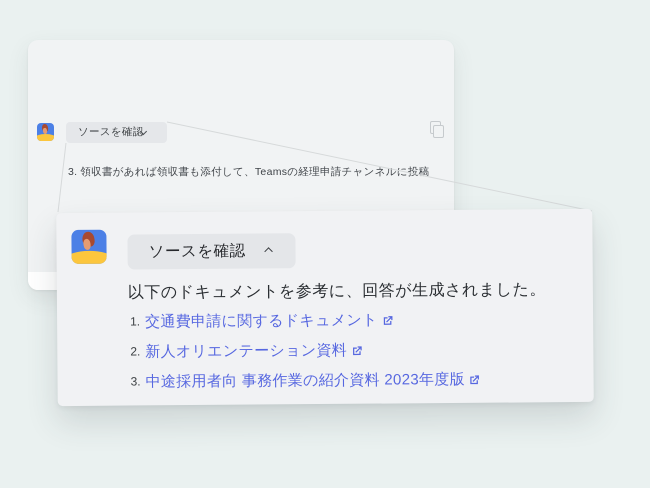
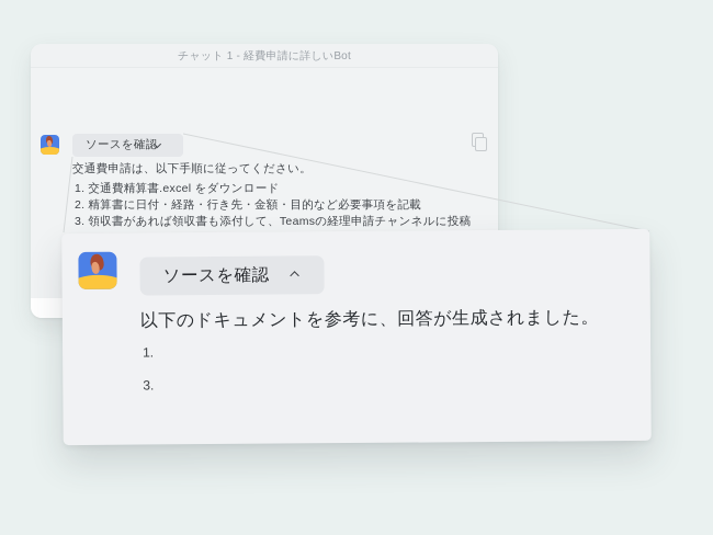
+ チャット 1 - 経費申請に詳しいBot
  ソースを確認
+ 交通費申請は、以下手順に従ってください。
+ 1. 交通費精算書.excel をダウンロード
+ 2. 精算書に日付・経路・行き先・金額・目的など必要事項を記載
  3. 領収書があれば領収書も添付して、Teamsの経理申請チャンネルに投稿
  ソースを確認
  以下のドキュメントを参考に、回答が生成されました。
  1.
- 交通費申請に関するドキュメント
- 2.
- 新人オリエンテーション資料
  3.
- 中途採用者向 事務作業の紹介資料 2023年度版
